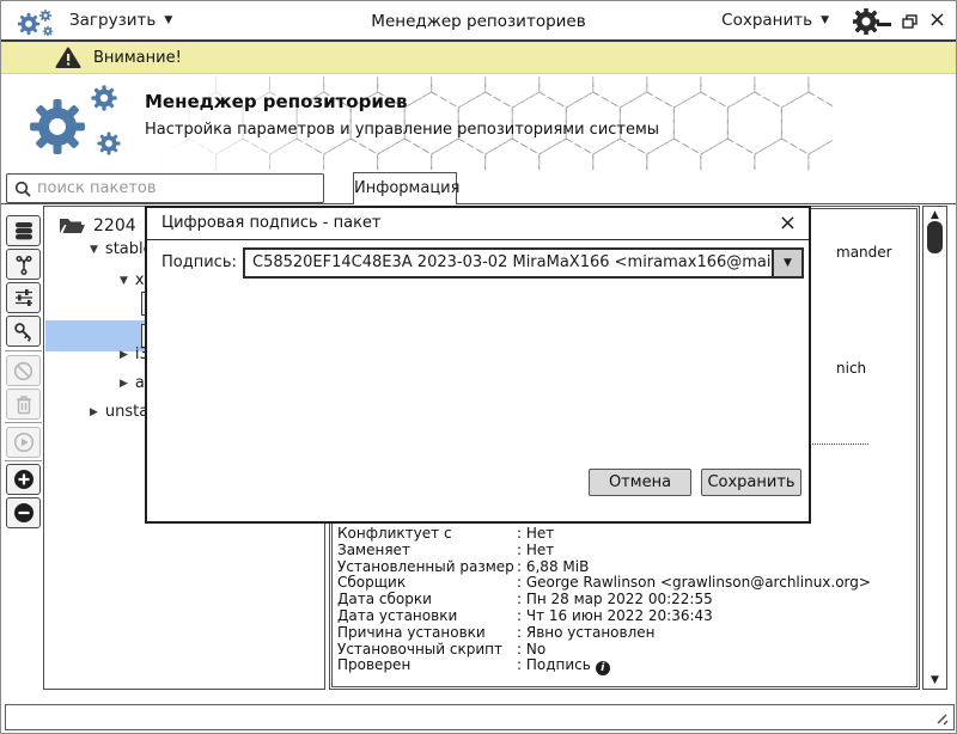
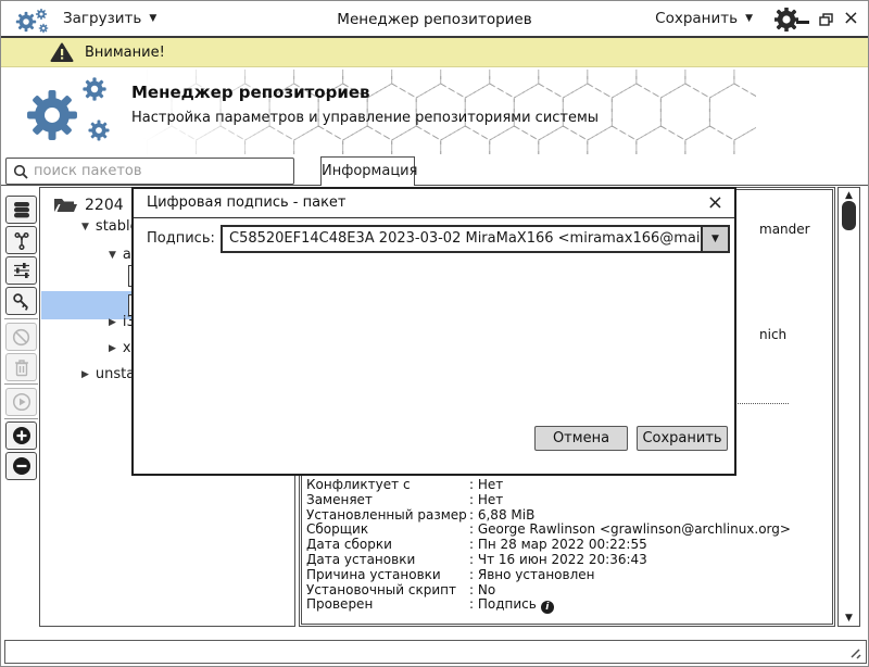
  Загрузить
  ▼
  Менеджер репозиториев
  Сохранить
  ▼
  ×
  Внимание!
  Менеджер репозиториев
  Настройка параметров и управление репозиториями системы
  поиск пакетов
  Информация
  2204
  ▼
  stabl
  ▼
- x
+ a
  ▶
  ▶
- a
+ x
  ▶
  mander
  nich
  Конфликтует с : Нет
  Заменяет : Нет
  Установленный размер : 6,88 MiB
  Сборщик : George Rawlinson <grawlinson@archlinux.org>
  Дата сборки : Пн 28 мар 2022 00:22:55
  Дата установки : Чт 16 июн 2022 20:36:43
  Причина установки : Явно установлен
  Установочный скрипт : No
  Проверен : Подпись i
  ▲
  ▼
  Цифровая подпись - пакет
  ×
  Подпись:
  C58520EF14C48E3A 2023-03-02 MiraMaX166 <miramax166@mai
  ▼
  Отмена
  Сохранить
